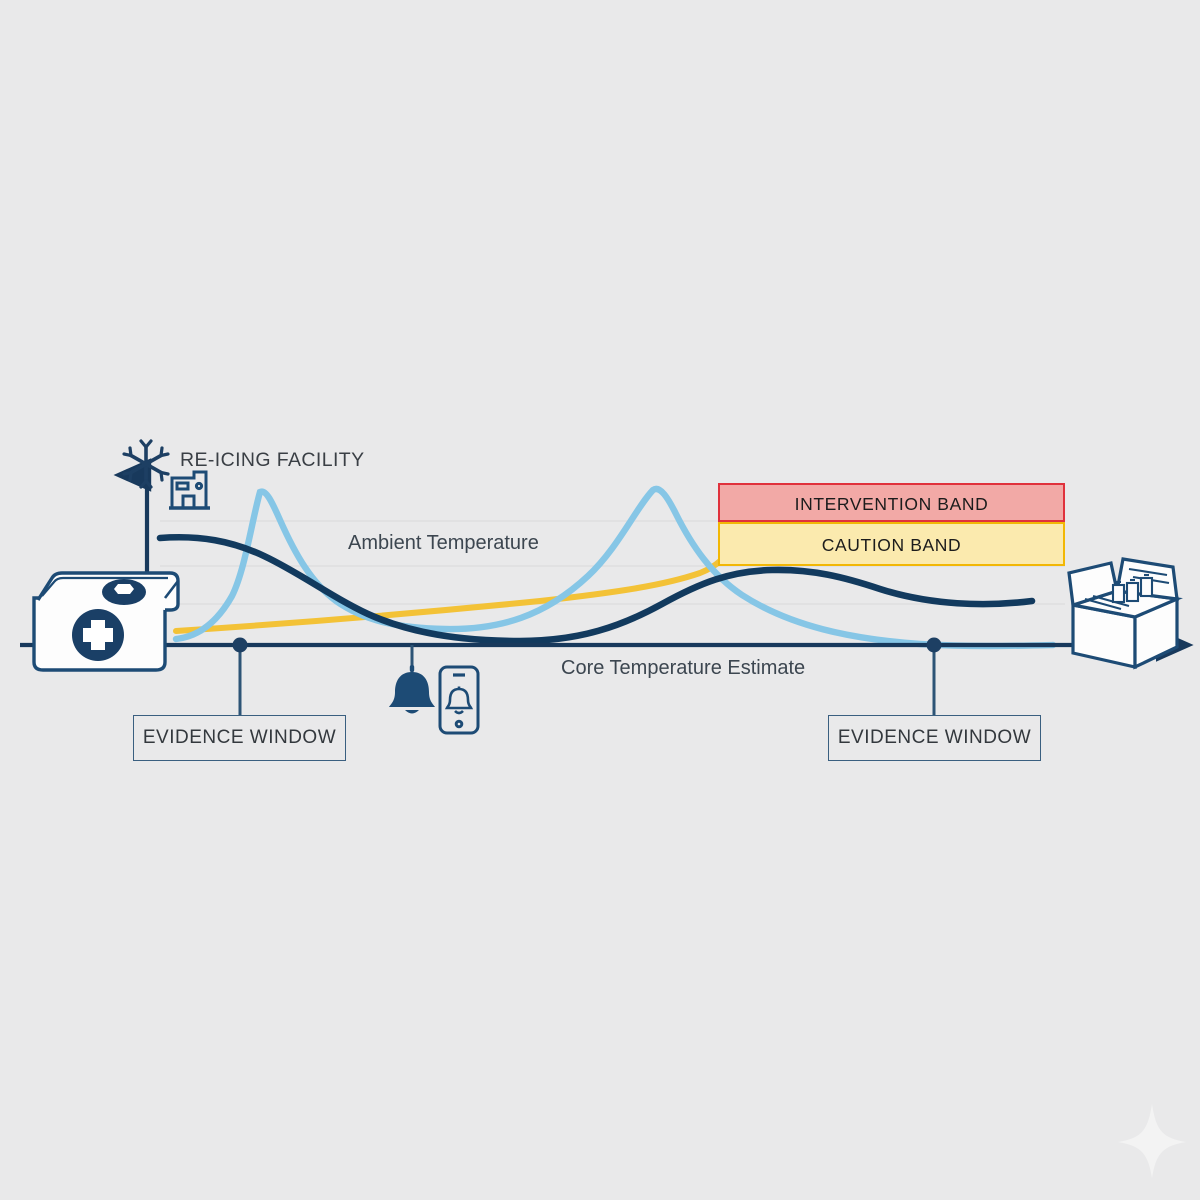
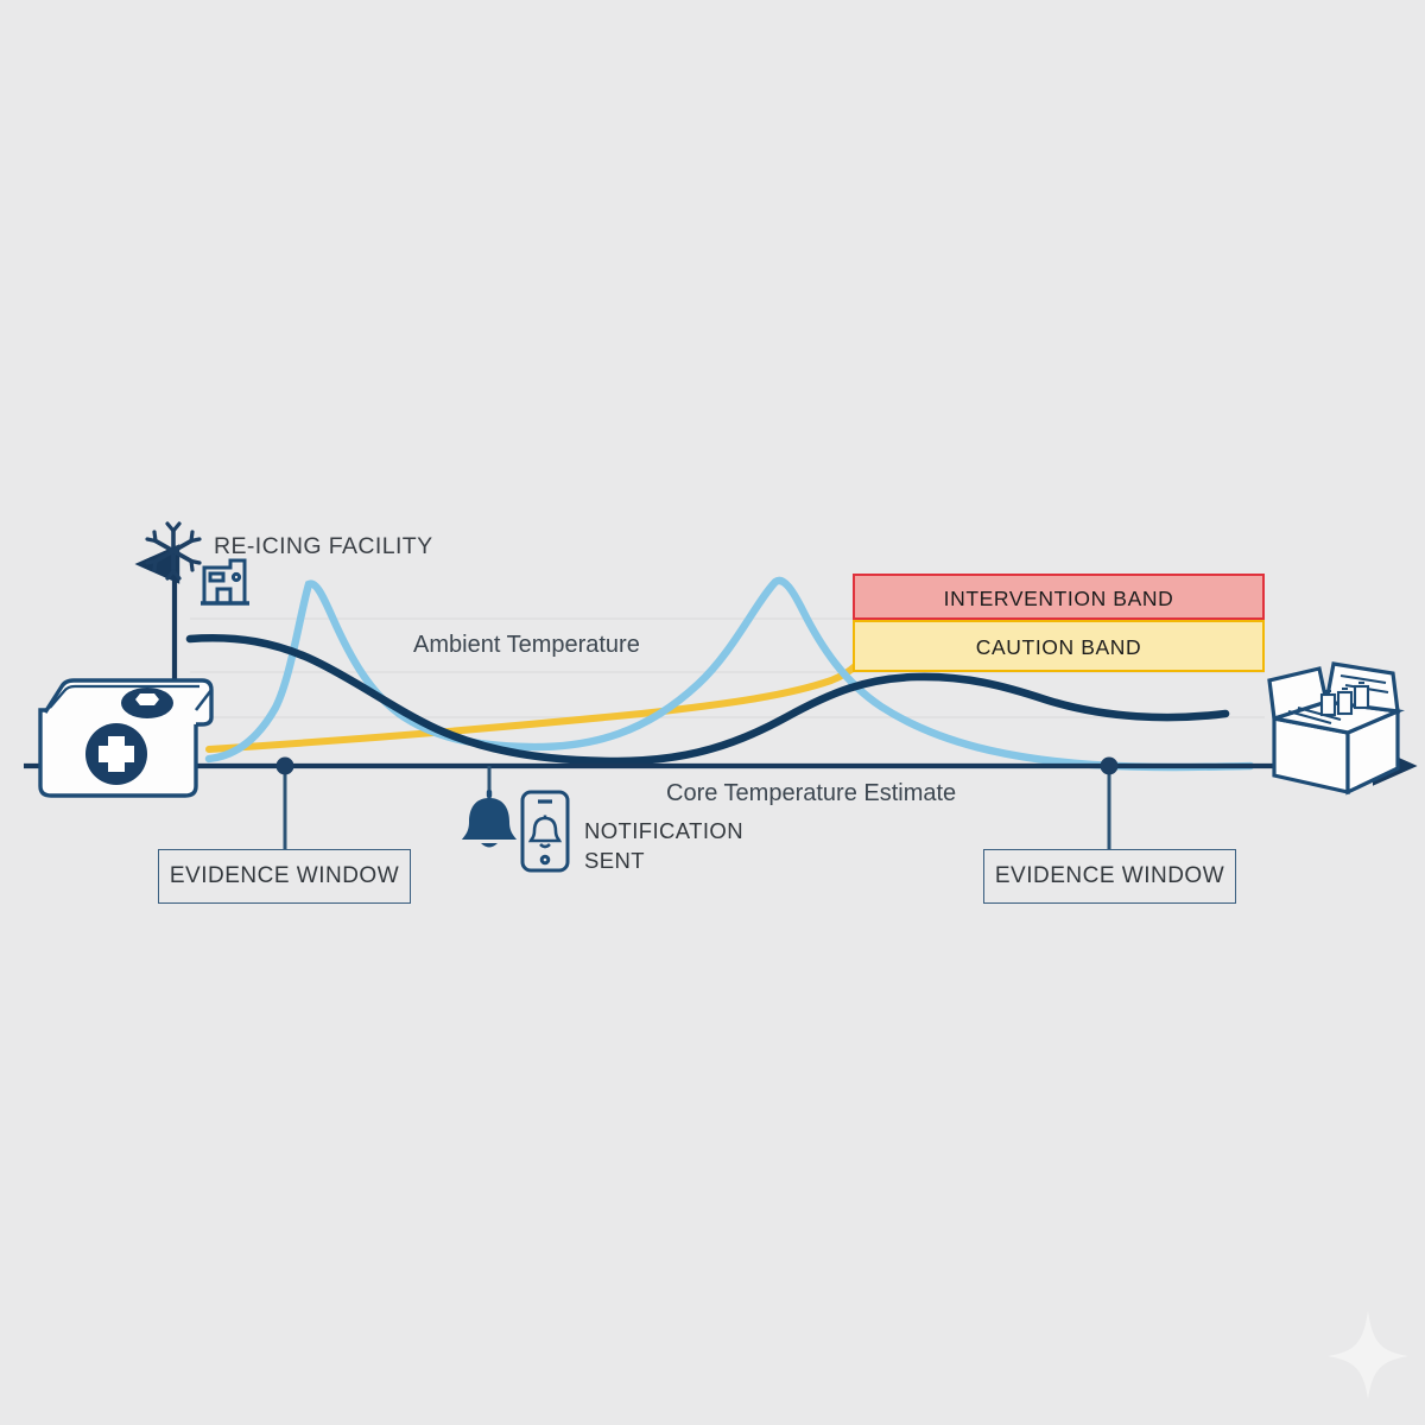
  INTERVENTION BAND
  CAUTION BAND
  RE-ICING FACILITY
  Ambient Temperature
  Core Temperature Estimate
+ NOTIFICATION
+ SENT
  EVIDENCE WINDOW
  EVIDENCE WINDOW
